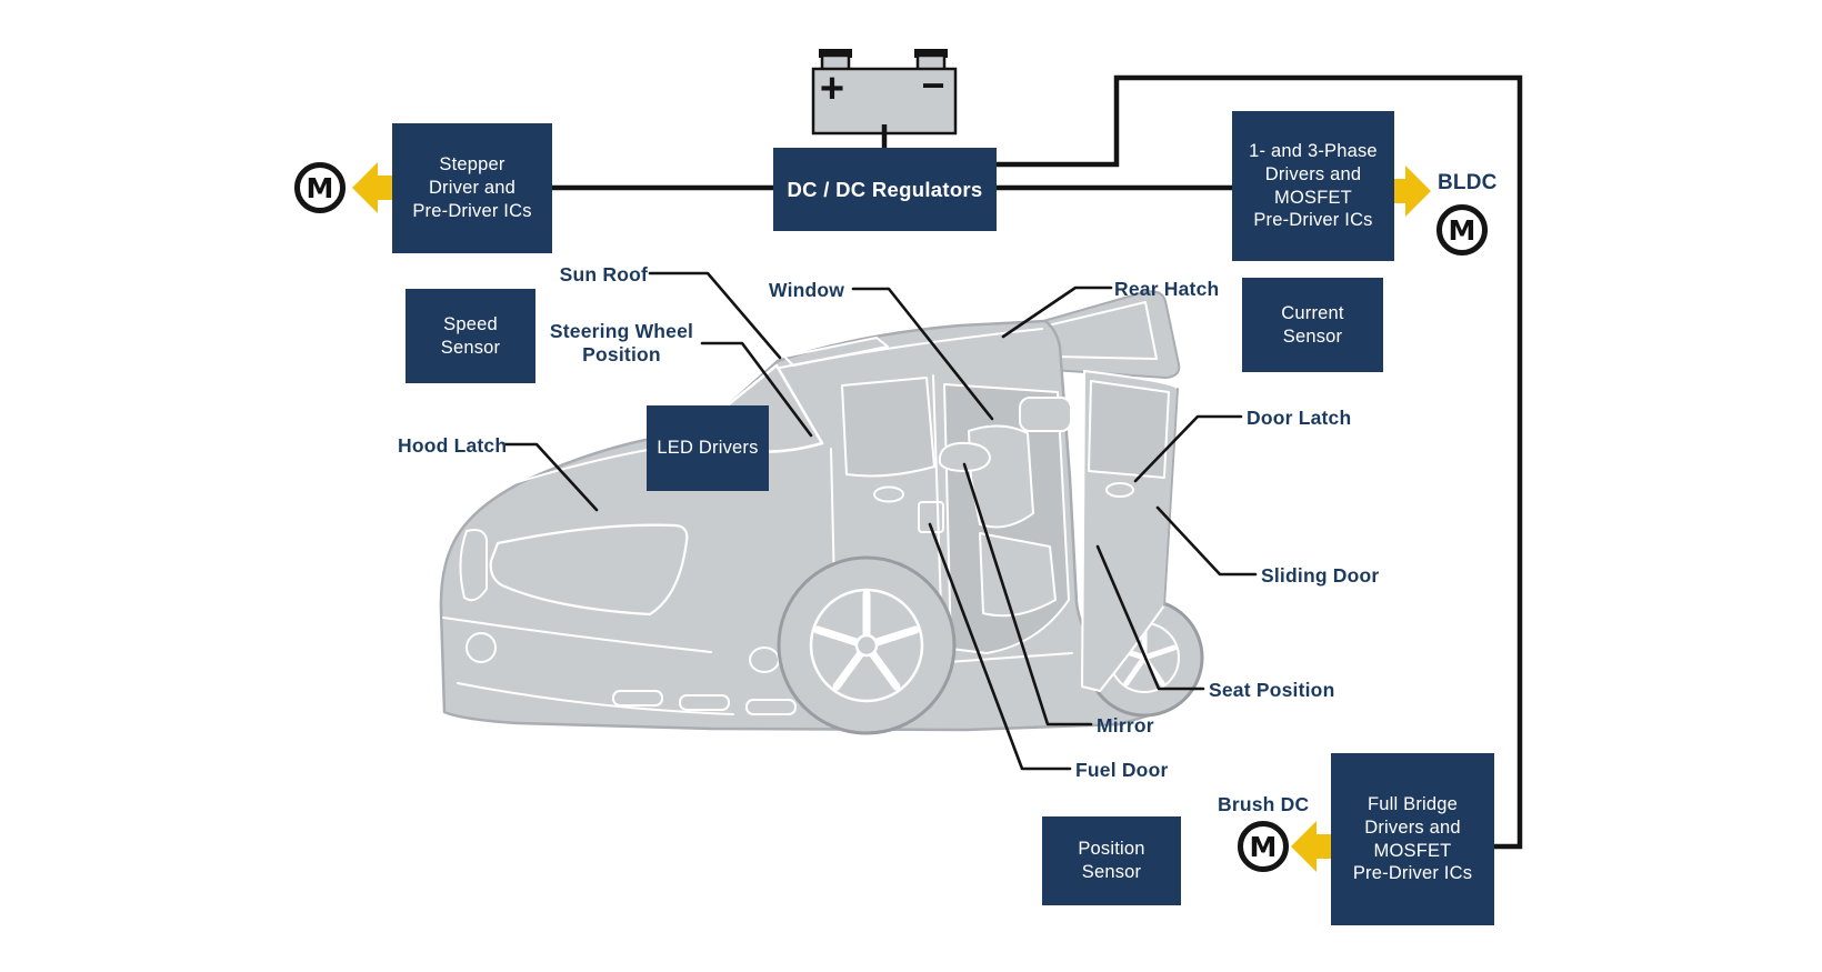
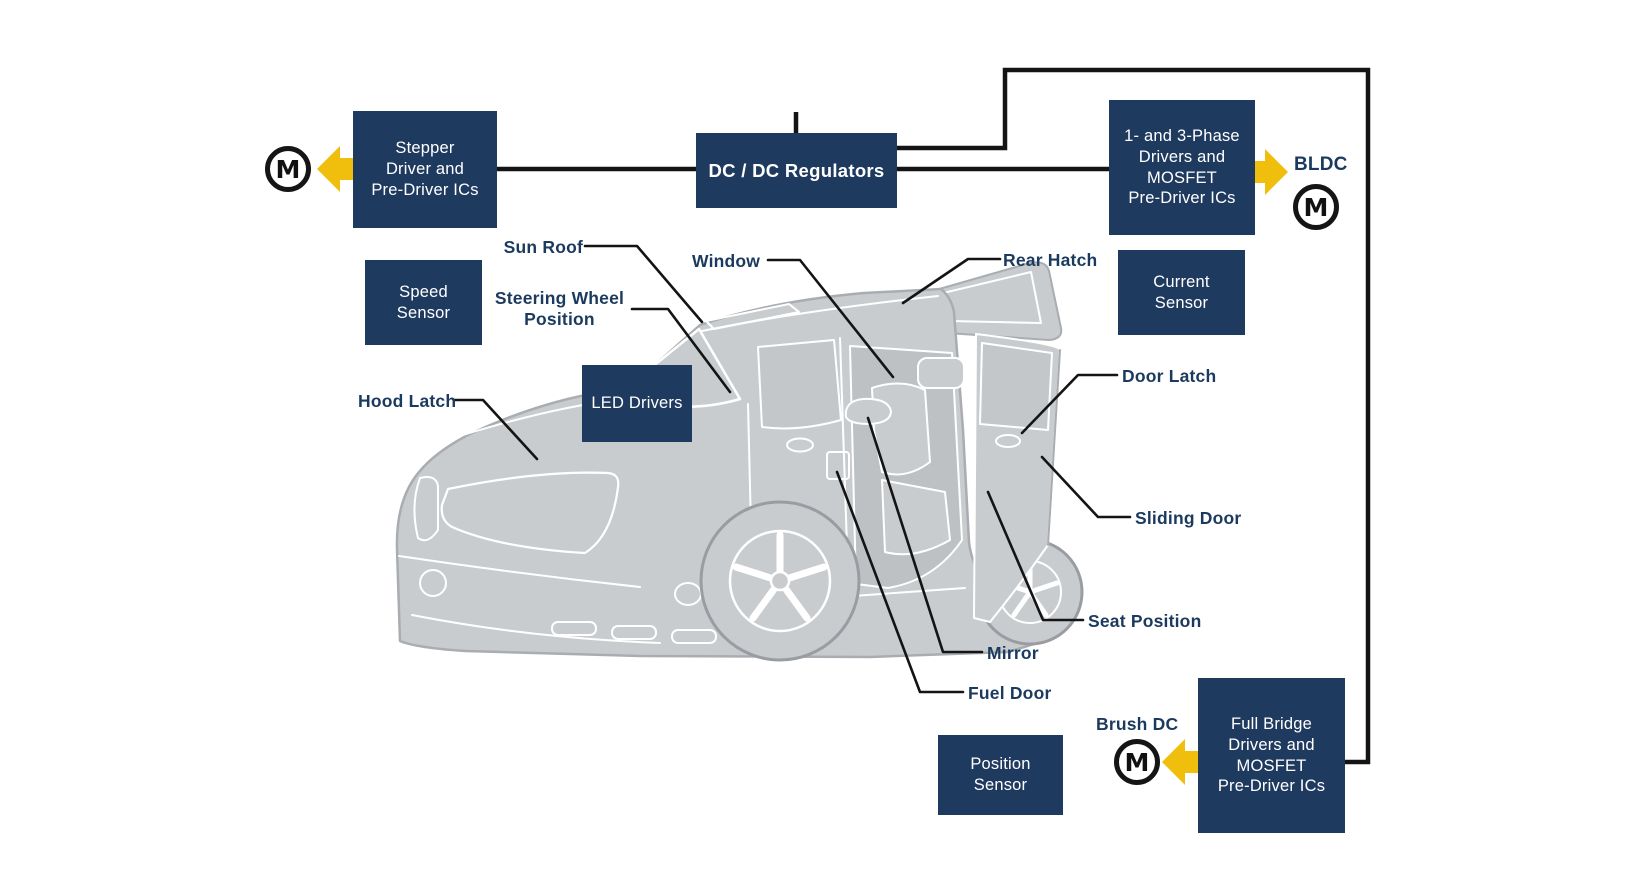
- +
- −
  Stepper
  Driver and
  Pre-Driver ICs
  DC / DC Regulators
  1- and 3-Phase
  Drivers and
  MOSFET
  Pre-Driver ICs
  Speed
  Sensor
  Current
  Sensor
  LED Drivers
  Position
  Sensor
  Full Bridge
  Drivers and
  MOSFET
  Pre-Driver ICs
  M
  M
  M
  BLDC
  Brush DC
  Sun Roof
  Window
  Rear Hatch
  Steering Wheel
  Position
  Hood Latch
  Door Latch
  Sliding Door
  Seat Position
  Mirror
  Fuel Door
